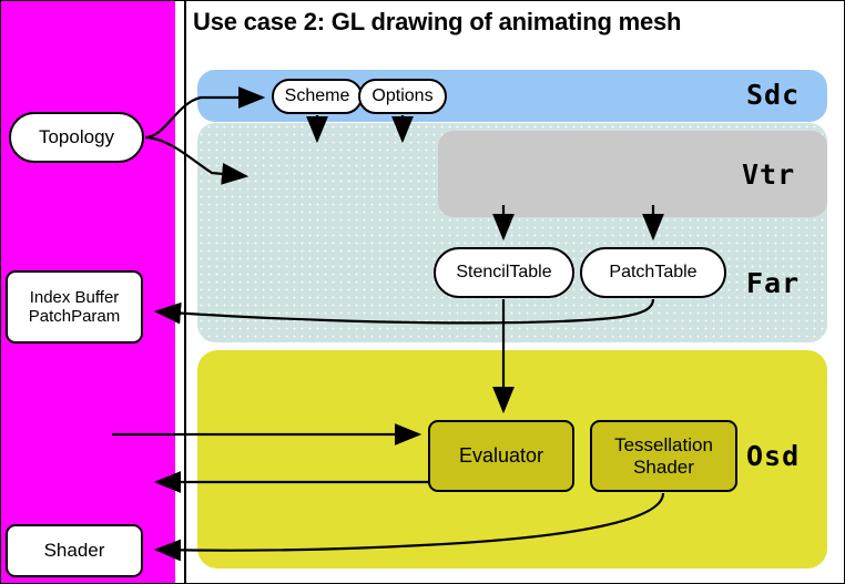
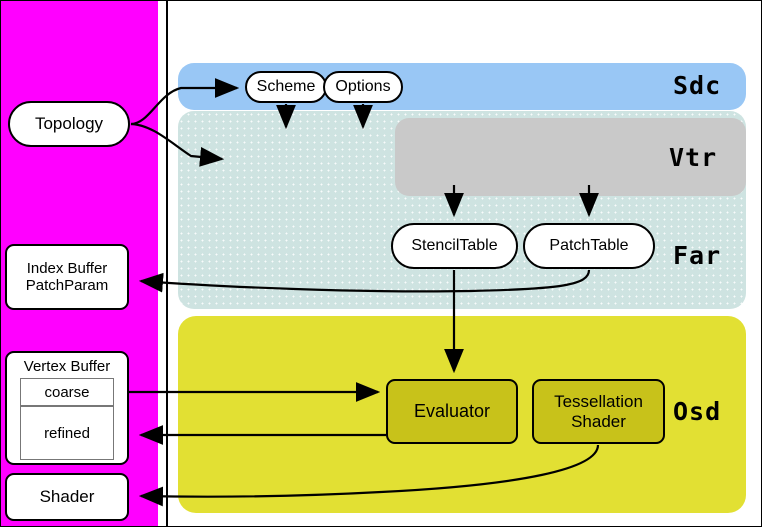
- Use case 2: GL drawing of animating mesh
  Sdc
  Vtr
  Far
  Osd
  Topology
  Index Buffer
  PatchParam
+ Vertex Buffer
+ coarse
+ refined
  Shader
  Scheme
  Options
  StencilTable
  PatchTable
  Evaluator
  Tessellation
  Shader
